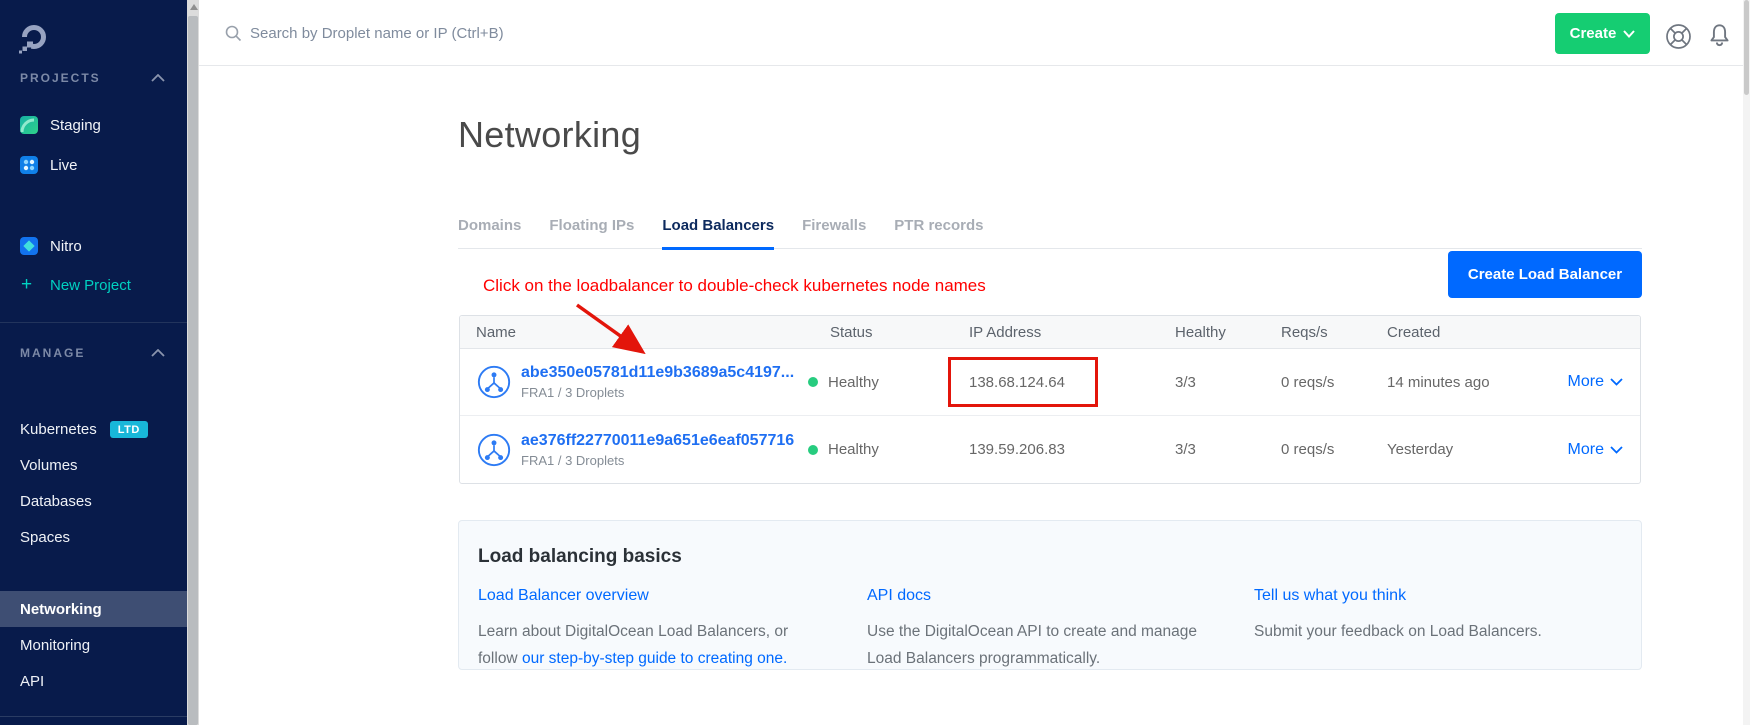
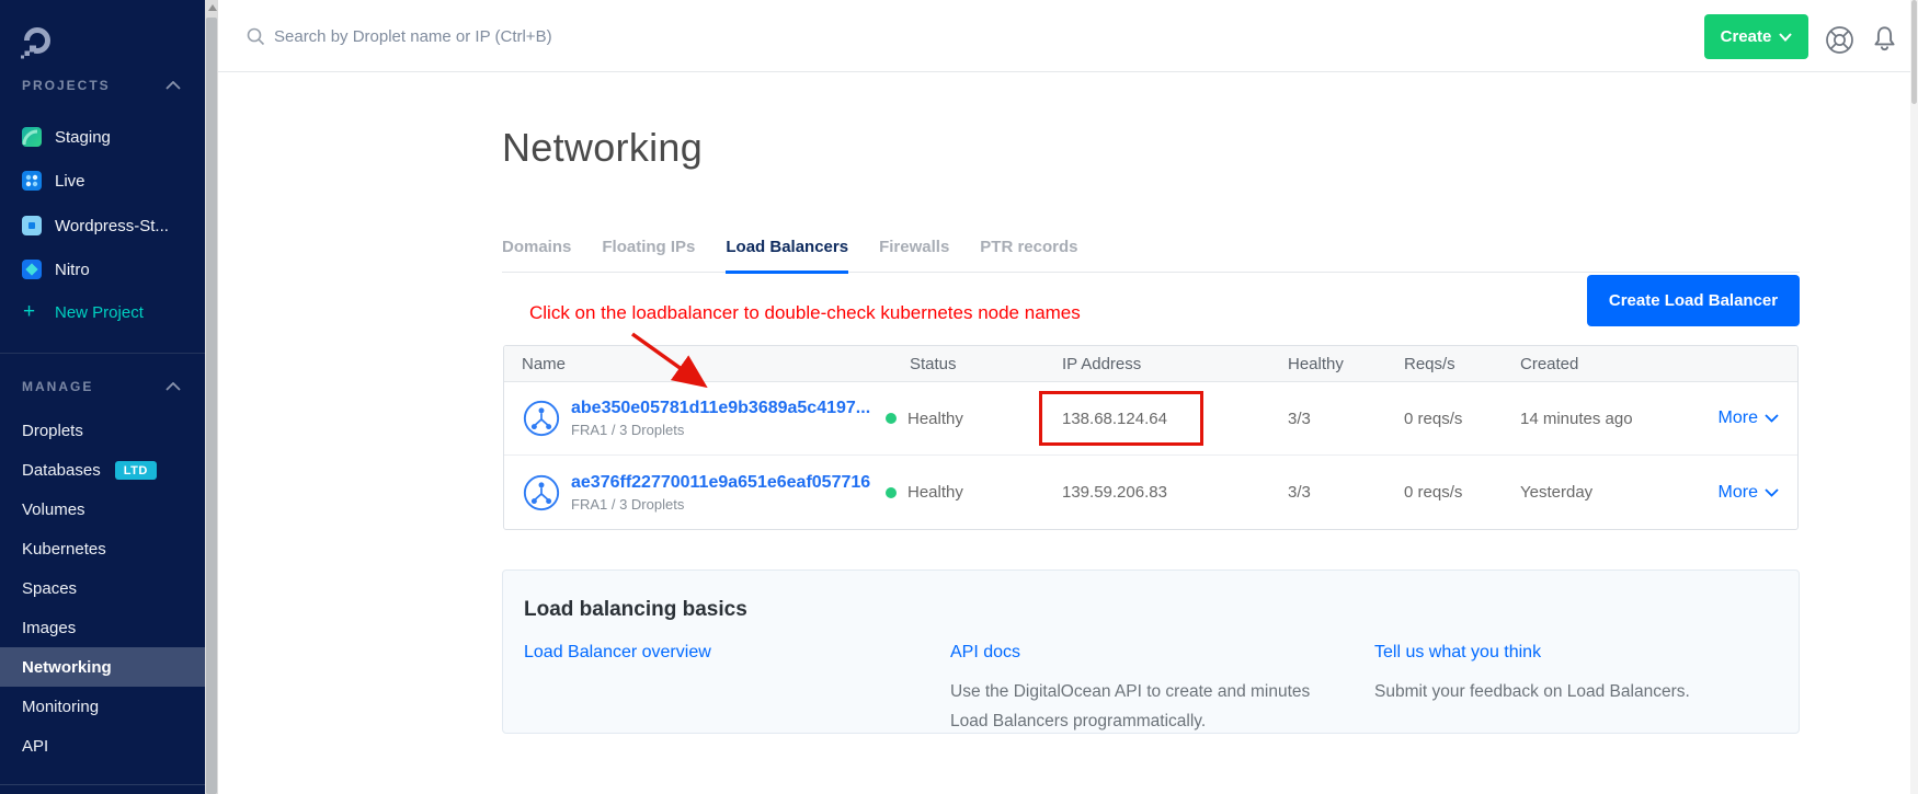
  PROJECTS
  Staging
  Live
+ Wordpress-St...
  Nitro
  +
  New Project
  MANAGE
+ Droplets
- Kubernetes
+ Databases
  LTD
  Volumes
- Databases
+ Kubernetes
  Spaces
+ Images
  Networking
  Monitoring
  API
  Search by Droplet name or IP (Ctrl+B)
  Create
  Networking
  Domains
  Floating IPs
  Load Balancers
  Firewalls
  PTR records
  Click on the loadbalancer to double-check kubernetes node names
  Create Load Balancer
  Name
  Status
  IP Address
  Healthy
  Reqs/s
  Created
  abe350e05781d11e9b3689a5c4197...
  FRA1 / 3 Droplets
  Healthy
  138.68.124.64
  3/3
  0 reqs/s
  14 minutes ago
  More
  ae376ff22770011e9a651e6eaf057716
  FRA1 / 3 Droplets
  Healthy
  139.59.206.83
  3/3
  0 reqs/s
  Yesterday
  More
  Load balancing basics
  Load Balancer overview
- Learn about DigitalOcean Load Balancers, or follow our step-by-step guide to creating one.
  API docs
- Use the DigitalOcean API to create and manage Load Balancers programmatically.
+ Use the DigitalOcean API to create and minutes Load Balancers programmatically.
  Tell us what you think
  Submit your feedback on Load Balancers.
